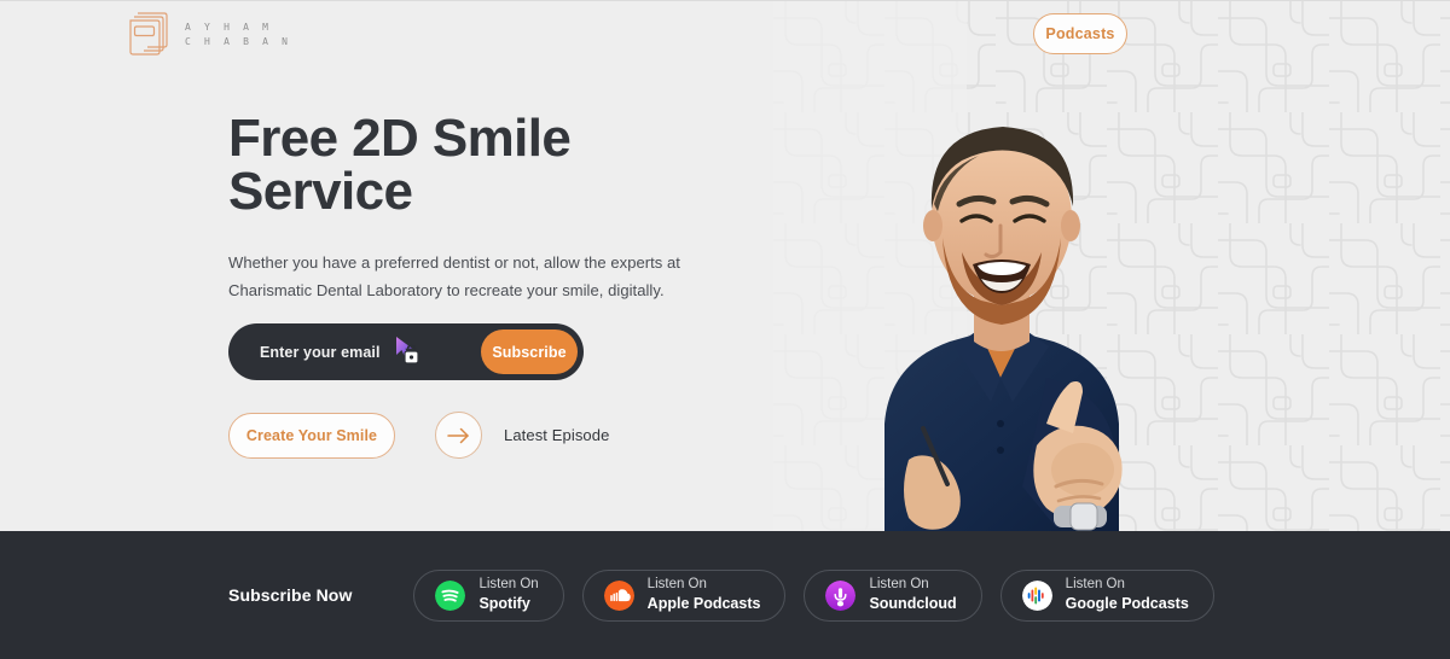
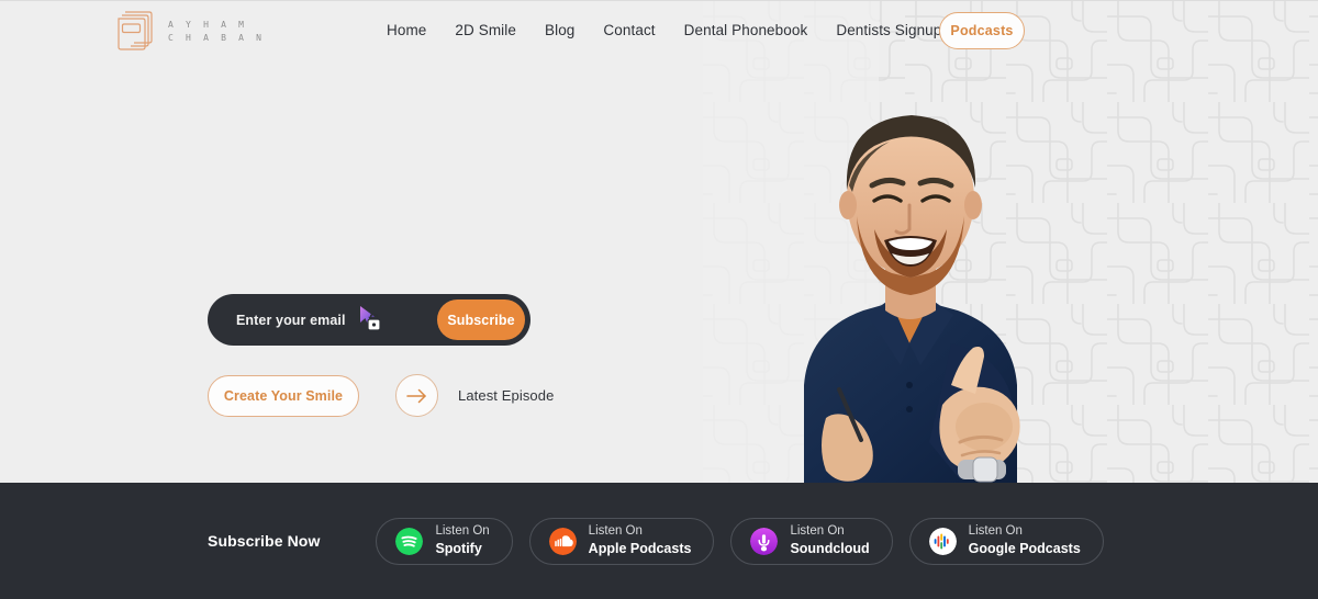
  A Y H A M
  C H A B A N
+ Home
+ 2D Smile
+ Blog
+ Contact
+ Dental Phonebook
+ Dentists Signup
  Podcasts
- Free 2D Smile
- Service
- Whether you have a preferred dentist or not, allow the experts at
- Charismatic Dental Laboratory to recreate your smile, digitally.
  Enter your email
  Subscribe
  Create Your Smile
  Latest Episode
  Subscribe Now
  Listen On
  Spotify
  Listen On
  Apple Podcasts
  Listen On
  Soundcloud
  Listen On
  Google Podcasts
